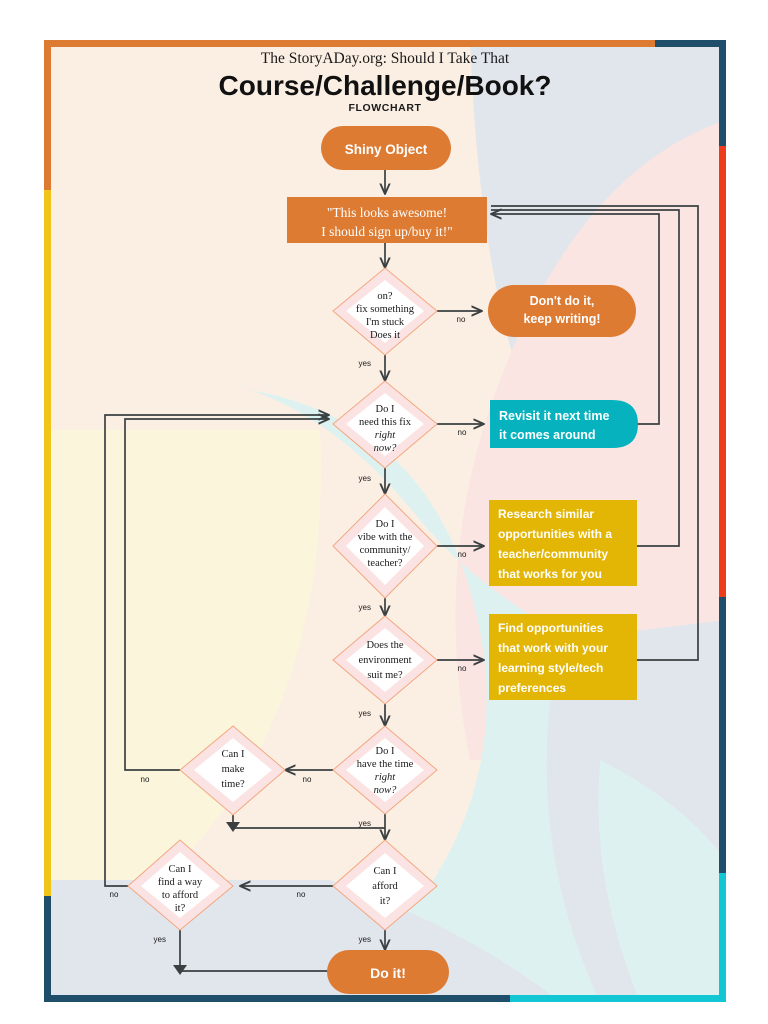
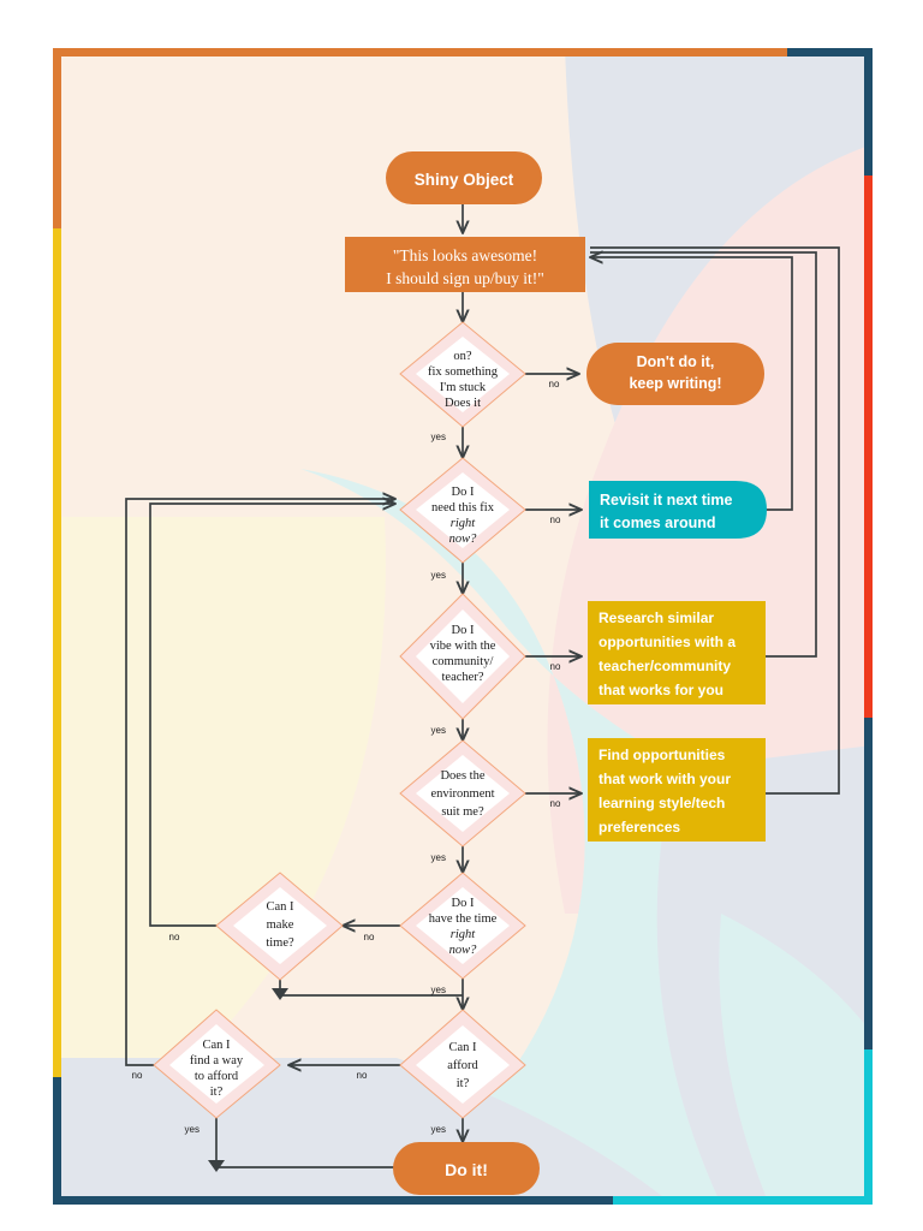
- The StoryADay.org: Should I Take That
- Course/Challenge/Book?
- FLOWCHART
  no
  yes
  no
  yes
  no
  yes
  no
  yes
  no
  yes
  no
  no
  yes
  no
  yes
  Shiny Object
  "This looks awesome!
  I should sign up/buy it!"
  on?
  fix something
  I'm stuck
  Does it
  Don't do it,
  keep writing!
  Do I
  need this fix
  right
  now?
  Revisit it next time
  it comes around
  Do I
  vibe with the
  community/
  teacher?
  Research similar
  opportunities with a
  teacher/community
  that works for you
  Does the
  environment
  suit me?
  Find opportunities
  that work with your
  learning style/tech
  preferences
  Do I
  have the time
  right
  now?
  Can I
  make
  time?
  Can I
  afford
  it?
  Can I
  find a way
  to afford
  it?
  Do it!
